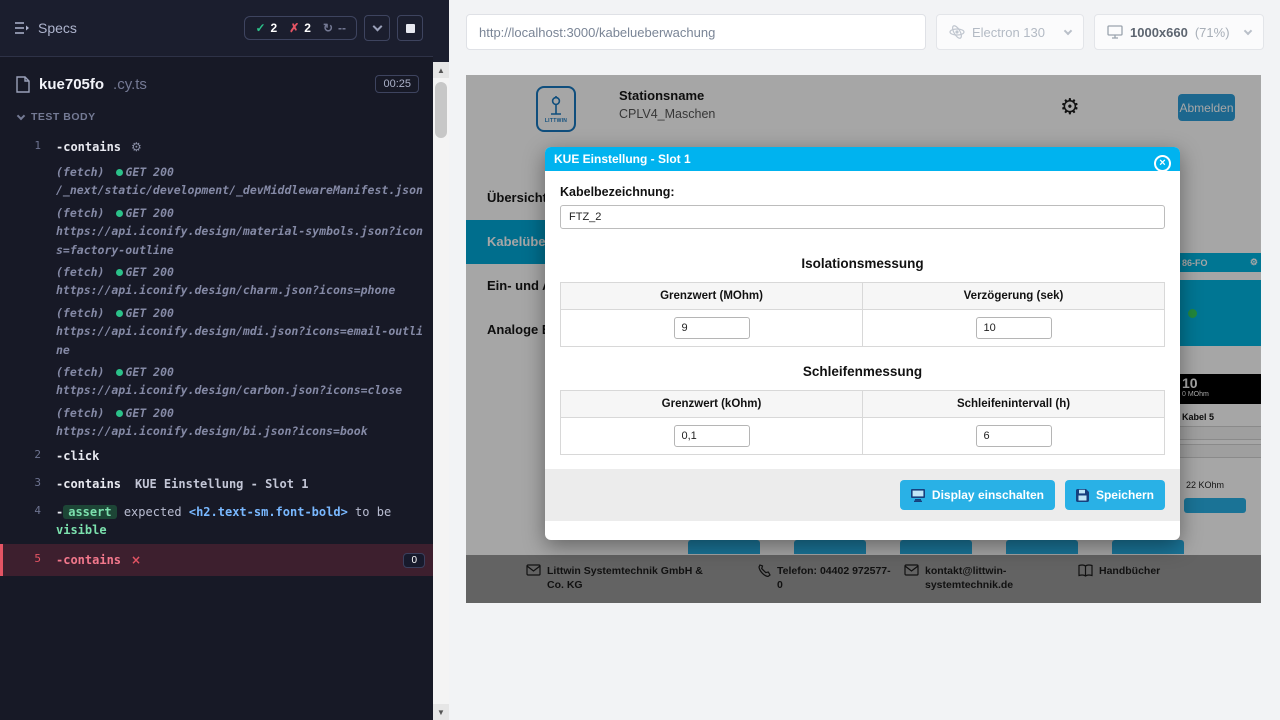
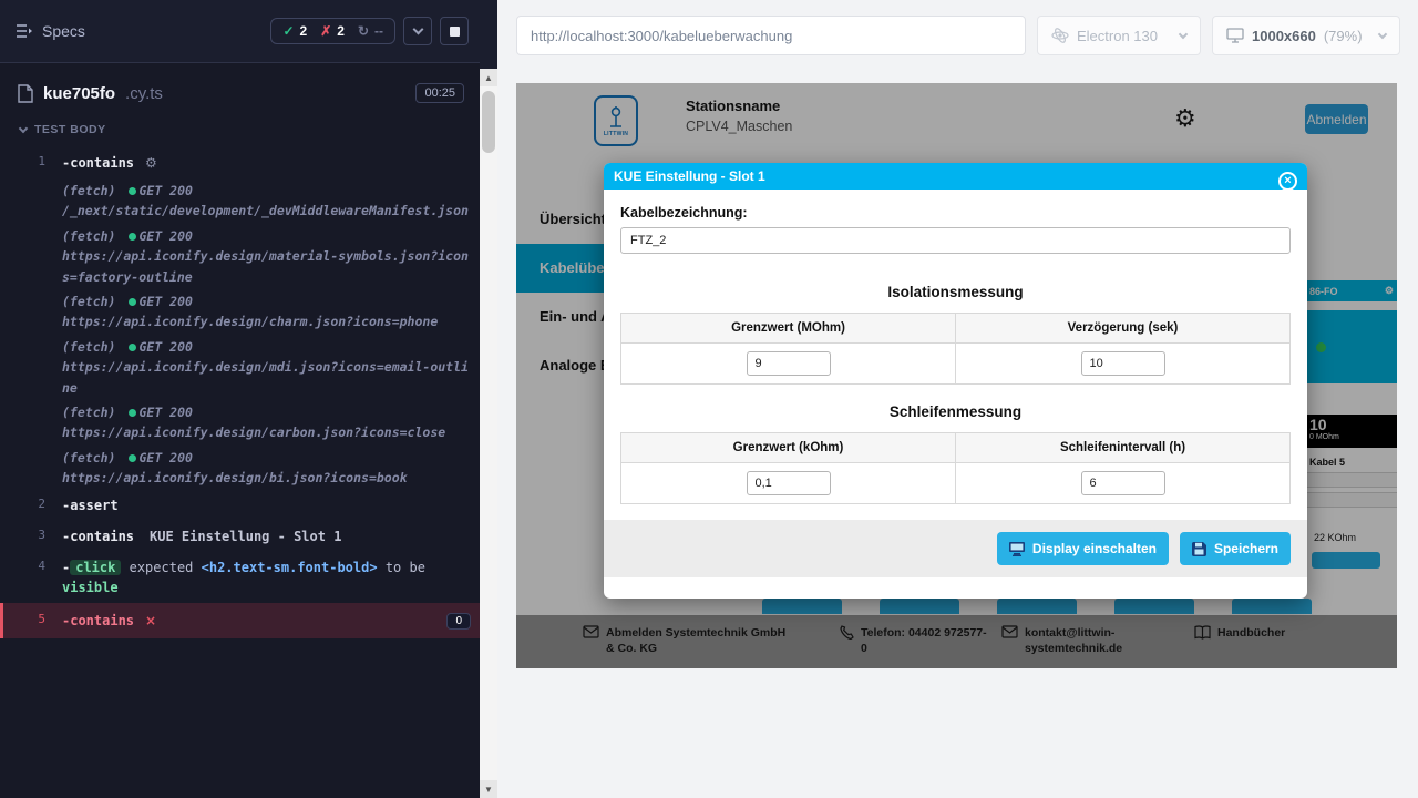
  Specs
  ✓
  2
  ✗
  2
  ↻
  --
  kue705fo
  .cy.ts
  00:25
  TEST BODY
  1
  -contains ⚙
  (fetch) GET 200
  /_next/static/development/_devMiddlewareManifest.json
  (fetch) GET 200
  https://api.iconify.design/material-symbols.json?icons=factory-outline
  (fetch) GET 200
  https://api.iconify.design/charm.json?icons=phone
  (fetch) GET 200
  https://api.iconify.design/mdi.json?icons=email-outline
  (fetch) GET 200
  https://api.iconify.design/carbon.json?icons=close
  (fetch) GET 200
  https://api.iconify.design/bi.json?icons=book
  2
- -click
+ -assert
  3
  -contains KUE Einstellung - Slot 1
  4
- - assert expected <h2.text-sm.font-bold> to be visible
+ - click expected <h2.text-sm.font-bold> to be visible
  5
  -contains ×
  0
  ▲
  ▼
  http://localhost:3000/kabelueberwachung
  Electron 130
  1000x660
- (71%)
+ (79%)
  Stationsname
  CPLV4_Maschen
  ⚙
  Abmelden
  Übersich
  86-FO
  ⚙
  10
  Kabel 5
  22 KOhm
- Littwin Systemtechnik GmbH & Co. KG
+ Abmelden Systemtechnik GmbH & Co. KG
  Telefon: 04402 972577-0
  kontakt@littwin-systemtechnik.de
  Handbücher
  KUE Einstellung - Slot 1
  ×
  Kabelbezeichnung:
  FTZ_2
  Isolationsmessung
  Grenzwert (MOhm)	Verzögerung (sek)
  9	10
  Schleifenmessung
  Grenzwert (kOhm)	Schleifenintervall (h)
  0,1	6
  Display einschalten
  Speichern
